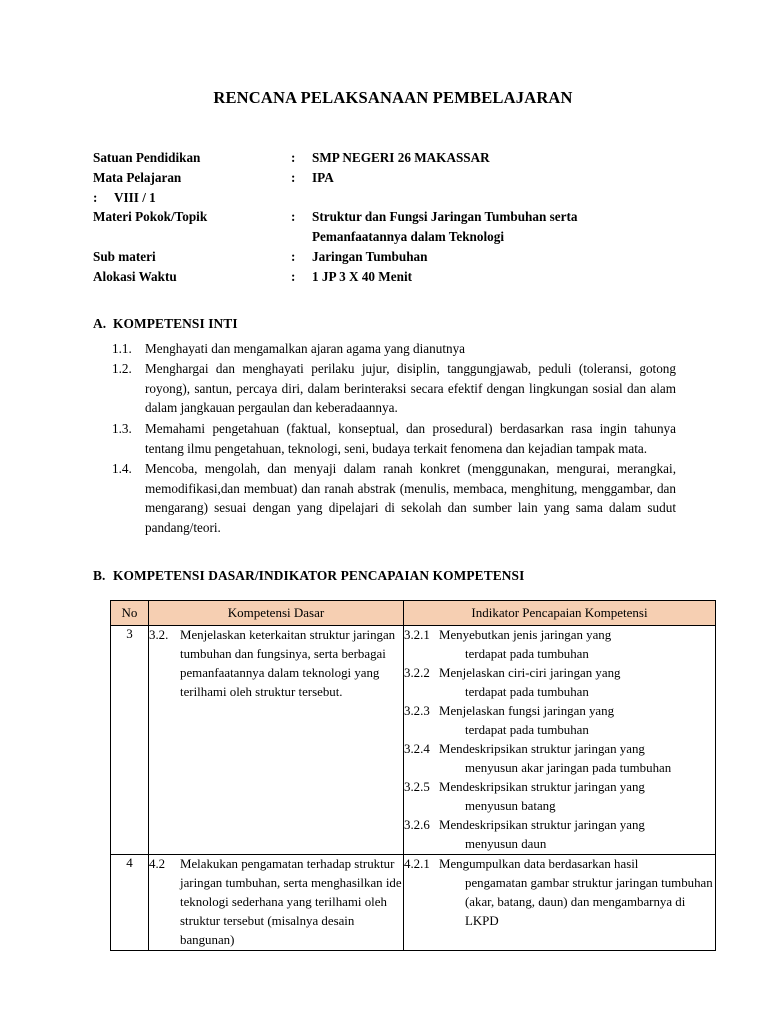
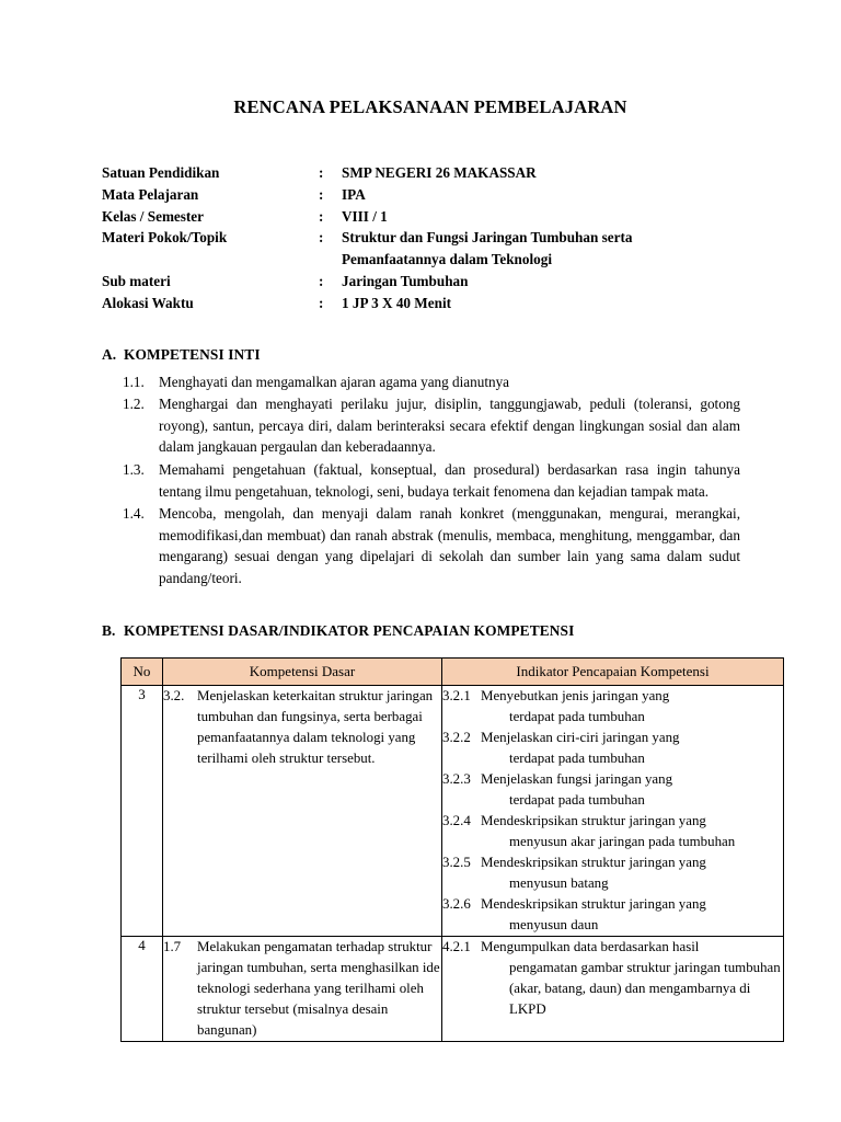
  RENCANA PELAKSANAAN PEMBELAJARAN
  Satuan Pendidikan
  :
  SMP NEGERI 26 MAKASSAR
  Mata Pelajaran
  :
  IPA
+ Kelas / Semester
  :
  VIII / 1
  Materi Pokok/Topik
  :
  Struktur dan Fungsi Jaringan Tumbuhan serta
  Pemanfaatannya dalam Teknologi
  Sub materi
  :
  Jaringan Tumbuhan
  Alokasi Waktu
  :
  1 JP 3 X 40 Menit
  A.
  KOMPETENSI INTI
  1.1.
  Menghayati dan mengamalkan ajaran agama yang dianutnya
  1.2.
  Menghargai dan menghayati perilaku jujur, disiplin, tanggungjawab, peduli (toleransi, gotong royong), santun, percaya diri, dalam berinteraksi secara efektif dengan lingkungan sosial dan alam dalam jangkauan pergaulan dan keberadaannya.
  1.3.
  Memahami pengetahuan (faktual, konseptual, dan prosedural) berdasarkan rasa ingin tahunya tentang ilmu pengetahuan, teknologi, seni, budaya terkait fenomena dan kejadian tampak mata.
  1.4.
  Mencoba, mengolah, dan menyaji dalam ranah konkret (menggunakan, mengurai, merangkai, memodifikasi,dan membuat) dan ranah abstrak (menulis, membaca, menghitung, menggambar, dan mengarang) sesuai dengan yang dipelajari di sekolah dan sumber lain yang sama dalam sudut pandang/teori.
  B.
  KOMPETENSI DASAR/INDIKATOR PENCAPAIAN KOMPETENSI
  No	Kompetensi Dasar	Indikator Pencapaian Kompetensi
  3	3.2. Menjelaskan keterkaitan struktur jaringan tumbuhan dan fungsinya, serta berbagai pemanfaatannya dalam teknologi yang terilhami oleh struktur tersebut.	3.2.1 Menyebutkan jenis jaringan yang terdapat pada tumbuhan 3.2.2 Menjelaskan ciri-ciri jaringan yang terdapat pada tumbuhan 3.2.3 Menjelaskan fungsi jaringan yang terdapat pada tumbuhan 3.2.4 Mendeskripsikan struktur jaringan yang menyusun akar jaringan pada tumbuhan 3.2.5 Mendeskripsikan struktur jaringan yang menyusun batang 3.2.6 Mendeskripsikan struktur jaringan yang menyusun daun
- 4	4.2 Melakukan pengamatan terhadap struktur jaringan tumbuhan, serta menghasilkan ide teknologi sederhana yang terilhami oleh struktur tersebut (misalnya desain bangunan)	4.2.1 Mengumpulkan data berdasarkan hasil pengamatan gambar struktur jaringan tumbuhan (akar, batang, daun) dan mengambarnya di LKPD
+ 4	1.7 Melakukan pengamatan terhadap struktur jaringan tumbuhan, serta menghasilkan ide teknologi sederhana yang terilhami oleh struktur tersebut (misalnya desain bangunan)	4.2.1 Mengumpulkan data berdasarkan hasil pengamatan gambar struktur jaringan tumbuhan (akar, batang, daun) dan mengambarnya di LKPD
